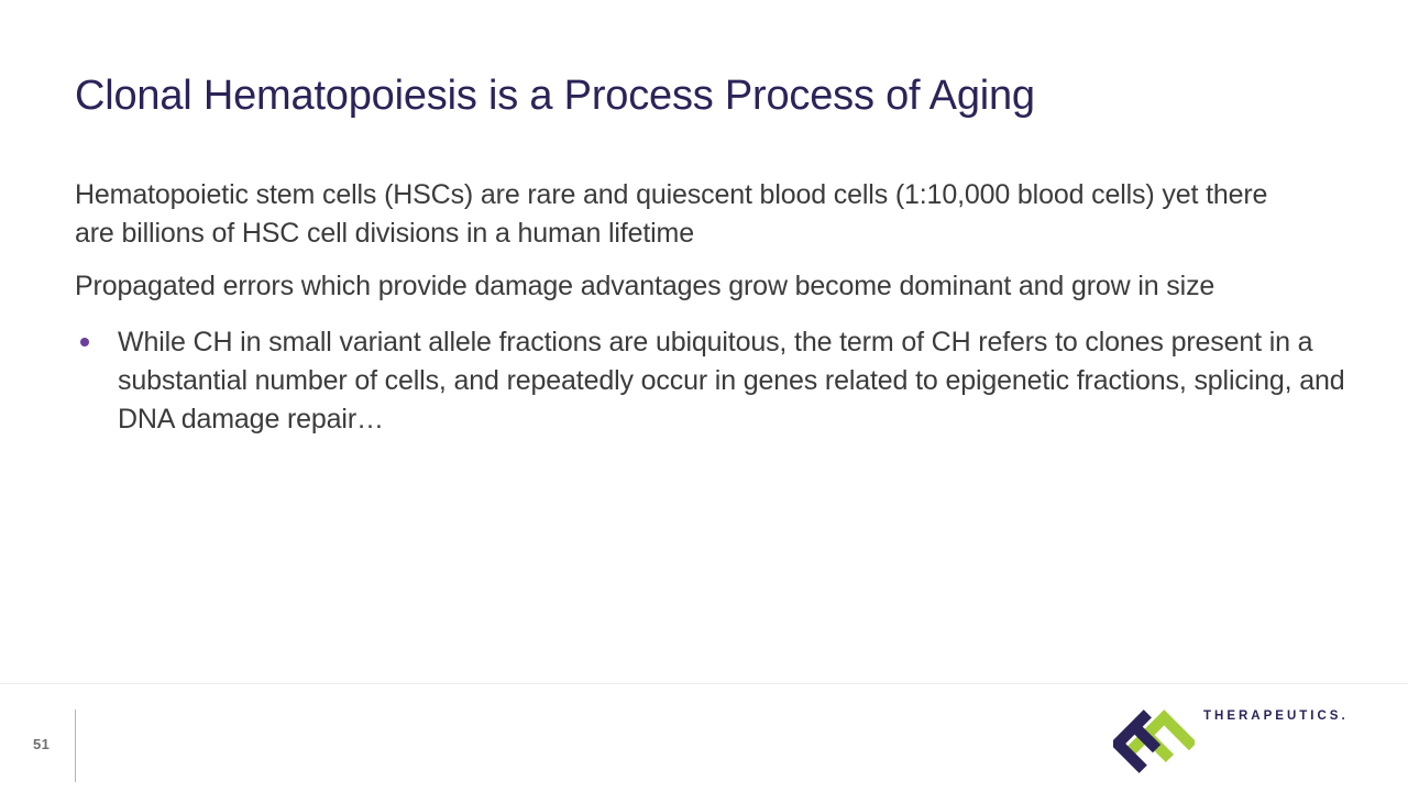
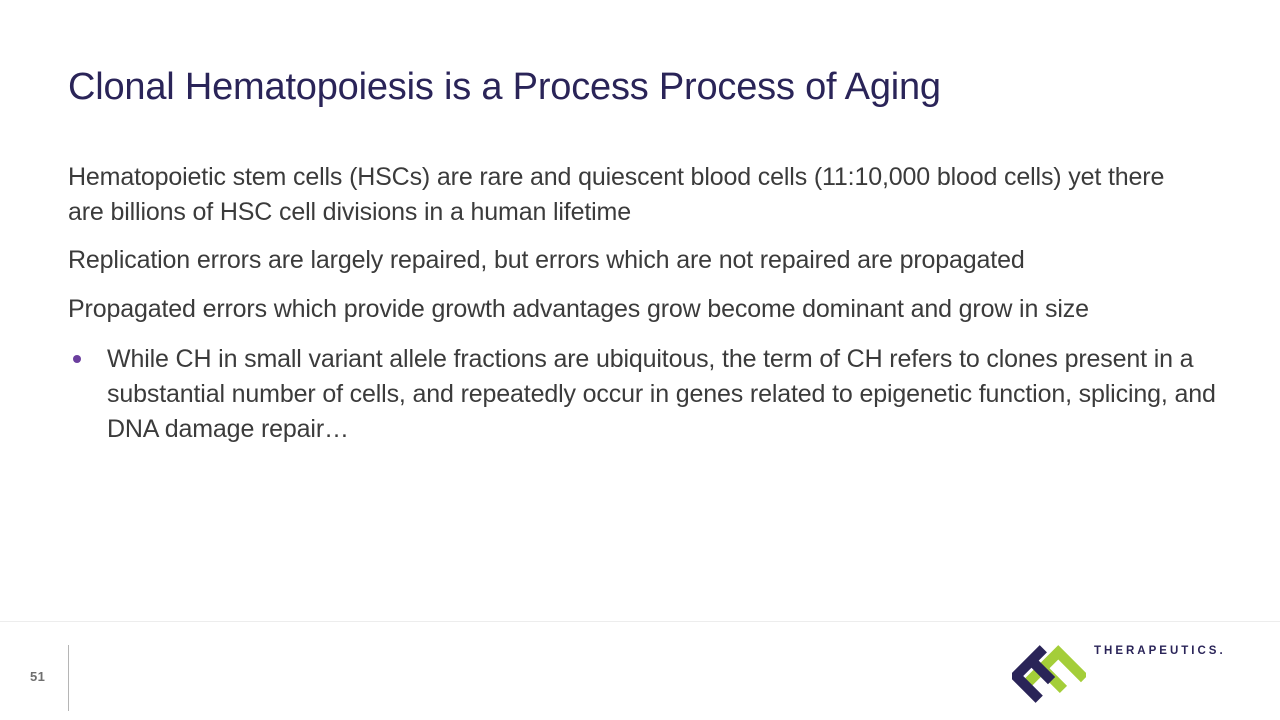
  Clonal Hematopoiesis is a Process Process of Aging
- Hematopoietic stem cells (HSCs) are rare and quiescent blood cells (1:10,000 blood cells) yet there are billions of HSC cell divisions in a human lifetime
+ Hematopoietic stem cells (HSCs) are rare and quiescent blood cells (11:10,000 blood cells) yet there are billions of HSC cell divisions in a human lifetime
+ Replication errors are largely repaired, but errors which are not repaired are propagated
- Propagated errors which provide damage advantages grow become dominant and grow in size
+ Propagated errors which provide growth advantages grow become dominant and grow in size
- While CH in small variant allele fractions are ubiquitous, the term of CH refers to clones present in a substantial number of cells, and repeatedly occur in genes related to epigenetic fractions, splicing, and DNA damage repair…
+ While CH in small variant allele fractions are ubiquitous, the term of CH refers to clones present in a substantial number of cells, and repeatedly occur in genes related to epigenetic function, splicing, and DNA damage repair…
  51
  THERAPEUTICS.
